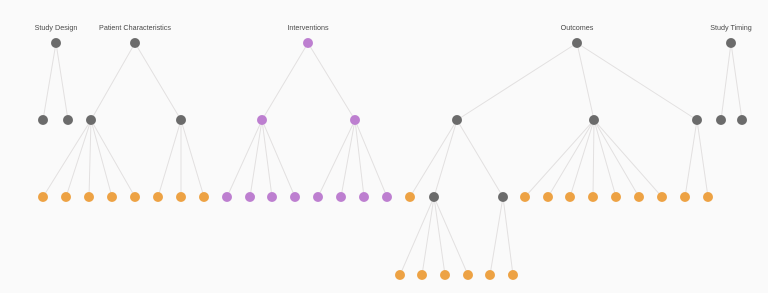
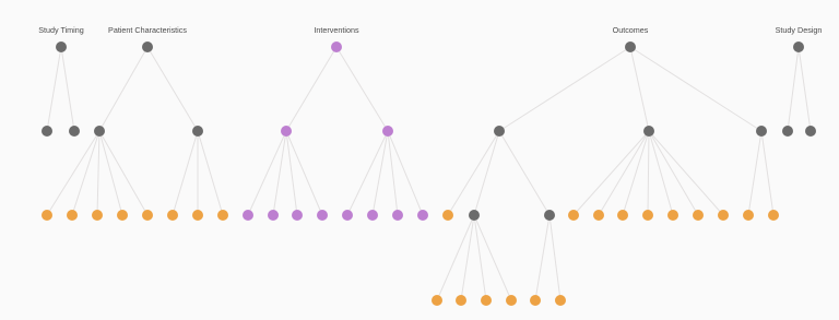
- Study Design
+ Study Timing
  Patient Characteristics
  Interventions
  Outcomes
- Study Timing
+ Study Design
